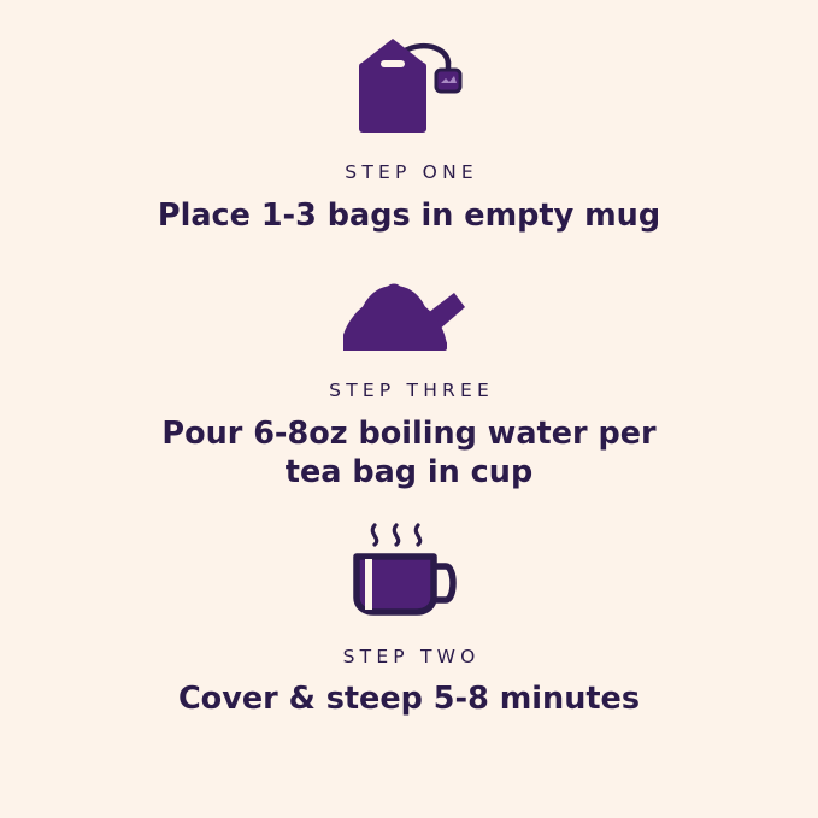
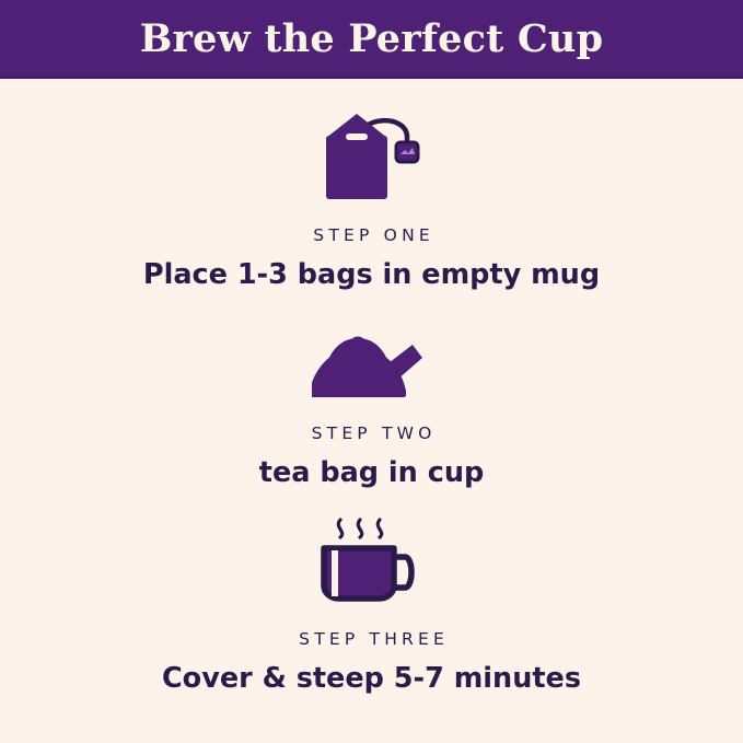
+ Brew the Perfect Cup
  STEP ONE
  Place 1-3 bags in empty mug
- STEP THREE
+ STEP TWO
- Pour 6-8oz boiling water per
  tea bag in cup
- STEP TWO
+ STEP THREE
- Cover & steep 5-8 minutes
+ Cover & steep 5-7 minutes
